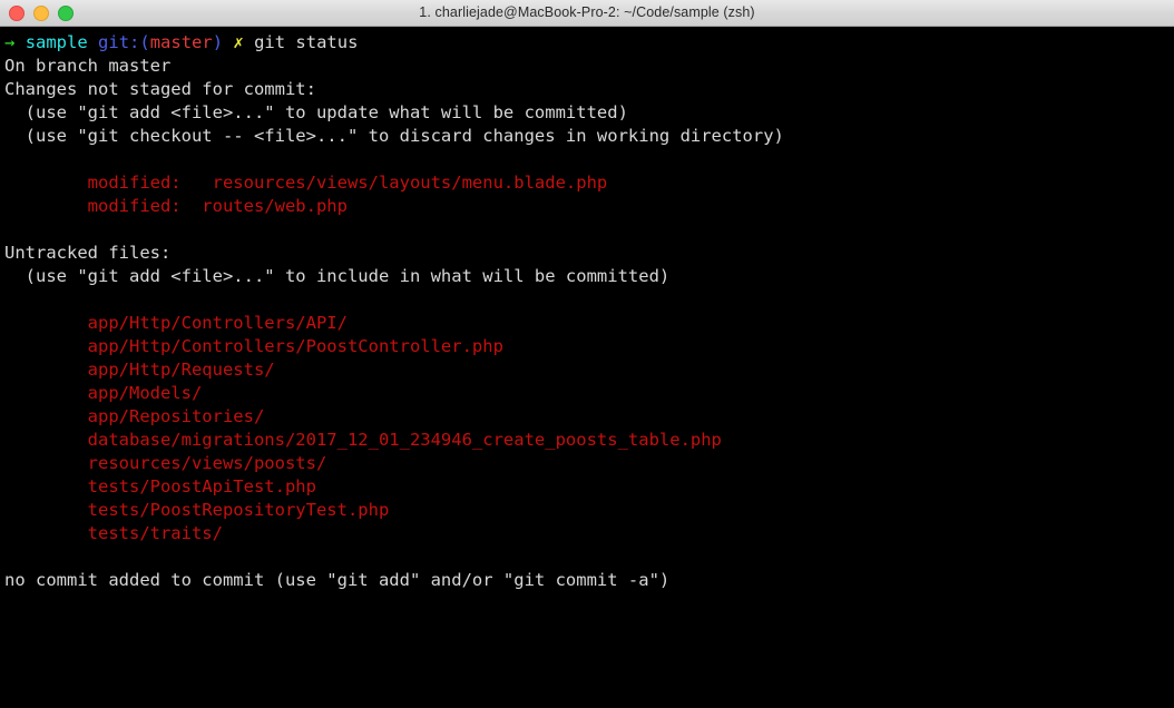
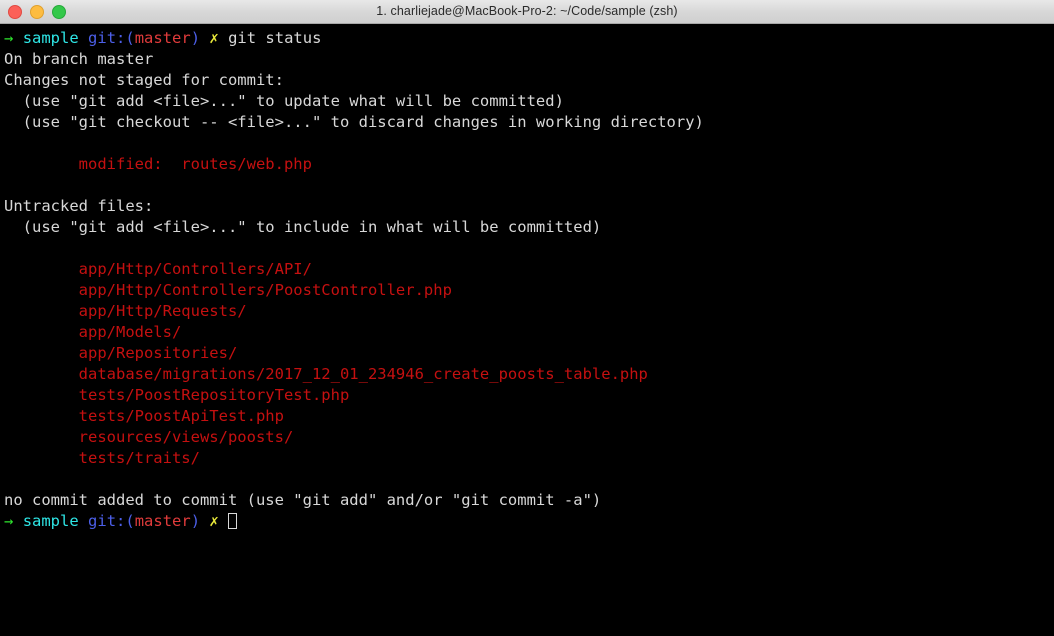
  1. charliejade@MacBook-Pro-2: ~/Code/sample (zsh)
  → sample git:(master) ✗ git status
  On branch master
  Changes not staged for commit:
  (use "git add <file>..." to update what will be committed)
  (use "git checkout -- <file>..." to discard changes in working directory)
- modified: resources/views/layouts/menu.blade.php
  modified: routes/web.php
  Untracked files:
  (use "git add <file>..." to include in what will be committed)
  app/Http/Controllers/API/
  app/Http/Controllers/PoostController.php
  app/Http/Requests/
  app/Models/
  app/Repositories/
  database/migrations/2017_12_01_234946_create_poosts_table.php
- resources/views/poosts/
+ tests/PoostRepositoryTest.php
  tests/PoostApiTest.php
- tests/PoostRepositoryTest.php
+ resources/views/poosts/
  tests/traits/
  no commit added to commit (use "git add" and/or "git commit -a")
+ → sample git:(master) ✗
